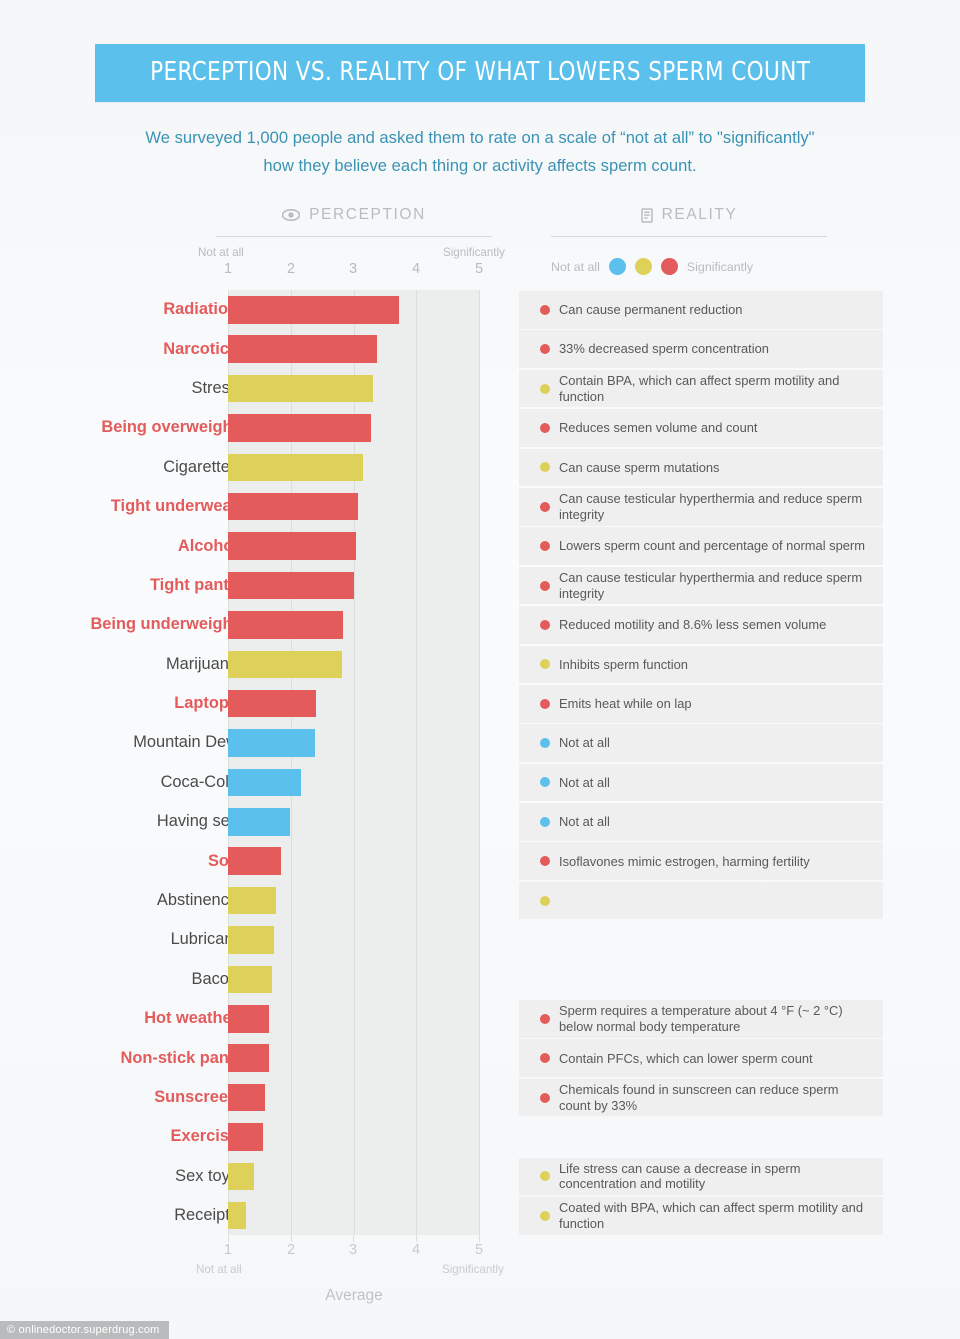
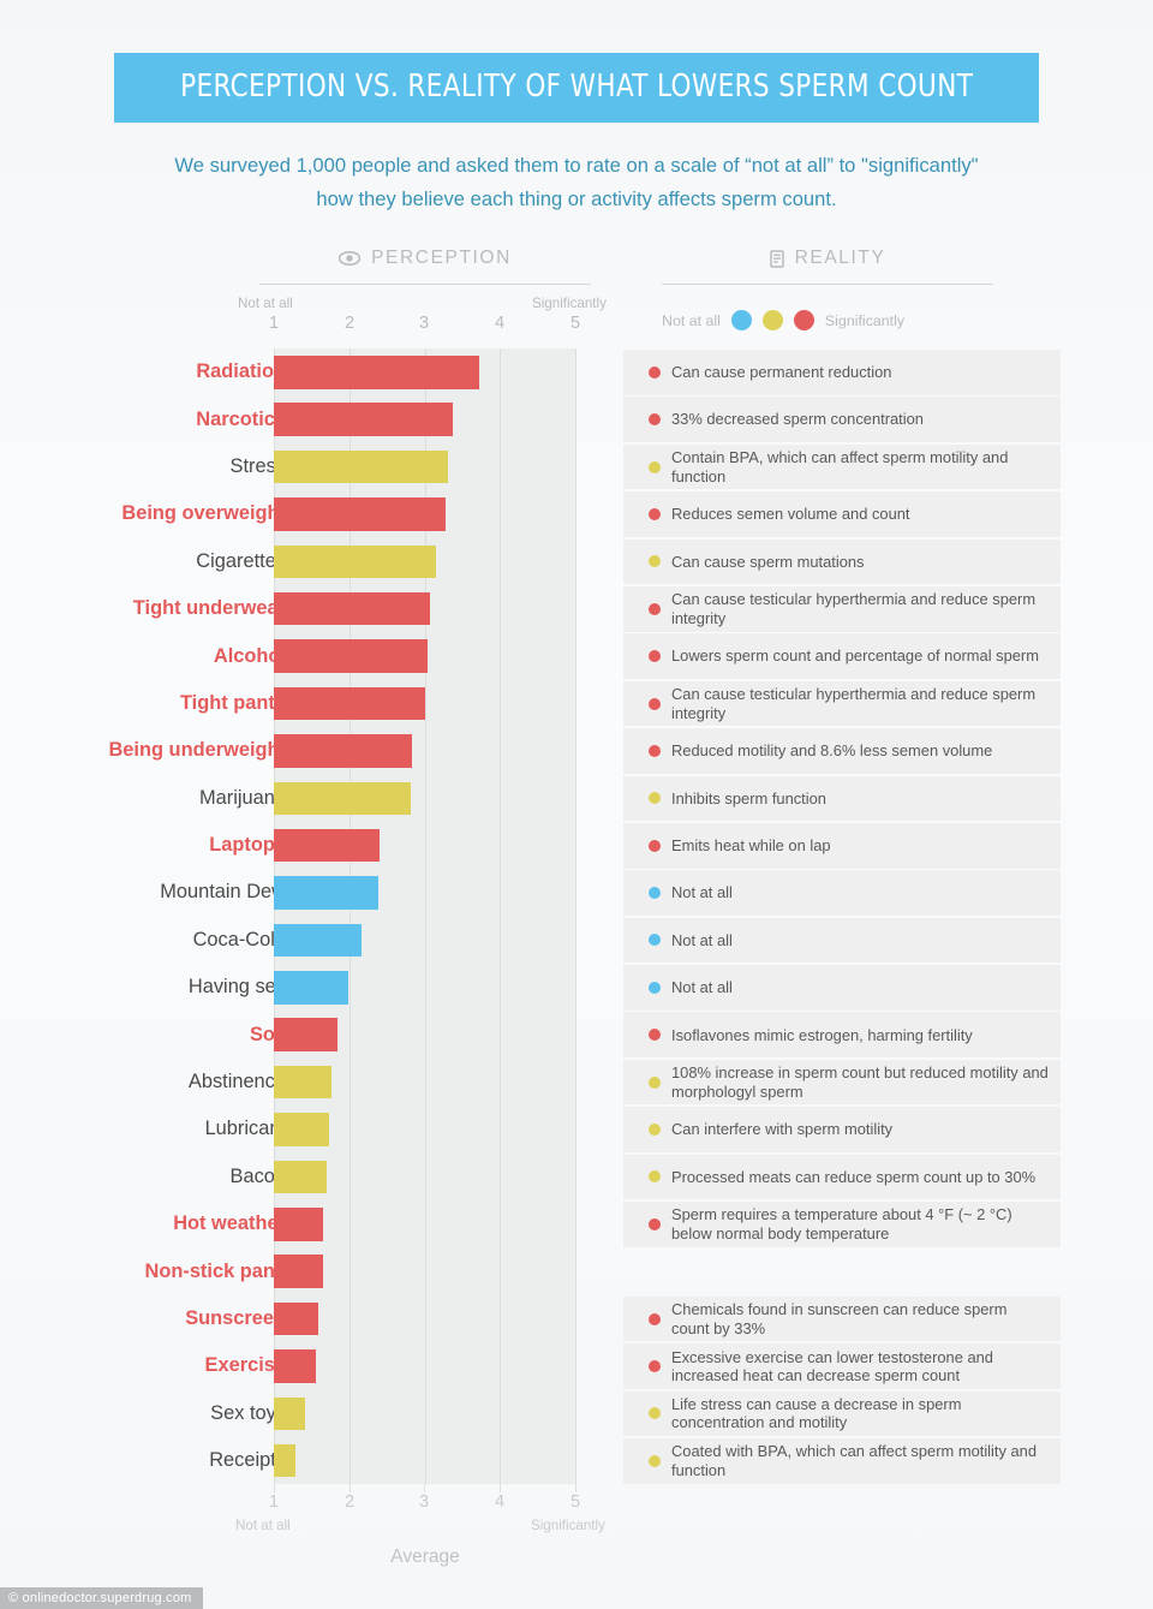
  PERCEPTION VS. REALITY OF WHAT LOWERS SPERM COUNT
  We surveyed 1,000 people and asked them to rate on a scale of “not at all” to "significantly"
  how they believe each thing or activity affects sperm count.
  PERCEPTION
  REALITY
  Not at all
  Significantly
  1
  2
  3
  4
  5
  Not at all
  Significantly
  Radiatio
  Can cause permanent reduction
  Narcotic
  33% decreased sperm concentration
  Stres
  Contain BPA, which can affect sperm motility and function
  Being overweig
  Reduces semen volume and count
  Cigarette
  Can cause sperm mutations
  Tight underwe
  Can cause testicular hyperthermia and reduce sperm integrity
  Alcoh
  Lowers sperm count and percentage of normal sperm
  Tight pant
  Can cause testicular hyperthermia and reduce sperm integrity
  Being underweig
  Reduced motility and 8.6% less semen volume
  Marijuan
  Inhibits sperm function
  Laptop
  Emits heat while on lap
  Mountain De
  Not at all
  Coca-Co
  Not at all
  Having se
  Not at all
  Isoflavones mimic estrogen, harming fertility
  Abstinenc
+ 108% increase in sperm count but reduced motility and morphologyl sperm
  Lubrica
+ Can interfere with sperm motility
  Baco
+ Processed meats can reduce sperm count up to 30%
  Hot weath
  Sperm requires a temperature about 4 °F (~ 2 °C) below normal body temperature
  Non-stick pan
- Contain PFCs, which can lower sperm count
  Sunscree
  Chemicals found in sunscreen can reduce sperm count by 33%
  Exercis
+ Excessive exercise can lower testosterone and increased heat can decrease sperm count
  Sex toy
  Life stress can cause a decrease in sperm concentration and motility
  Receip
  Coated with BPA, which can affect sperm motility and function
  1
  2
  3
  4
  5
  Not at all
  Significantly
  Average
  © onlinedoctor.superdrug.com
